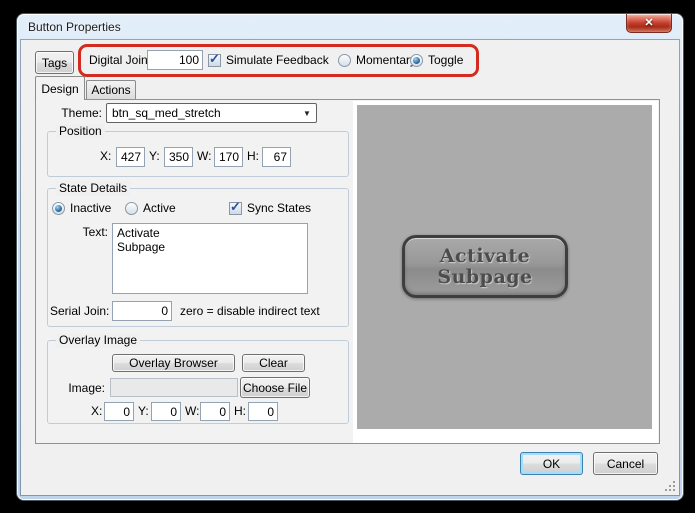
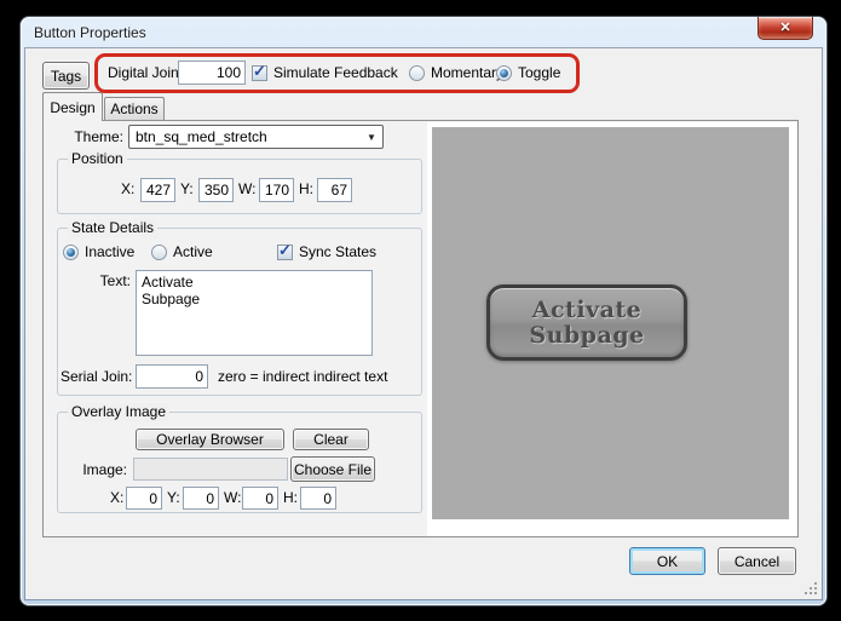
  Button Properties
  ✕
  Tags
  Digital Join
  100
  ✓
  Simulate Feedback
  Momentar
  Toggle
  Design
  Actions
  Theme:
  btn_sq_med_stretch
  ▼
  Position
  X:
  427
  Y:
  350
  W:
  170
  H:
  67
  State Details
  Inactive
  Active
  ✓
  Sync States
  Text:
  Activate
  Subpage
  Serial Join:
  0
- zero = disable indirect text
+ zero = indirect indirect text
  Overlay Image
  Overlay Browser
  Clear
  Image:
  Choose File
  X:
  0
  Y:
  0
  W:
  0
  H:
  0
  Activate
  Subpage
  OK
  Cancel
